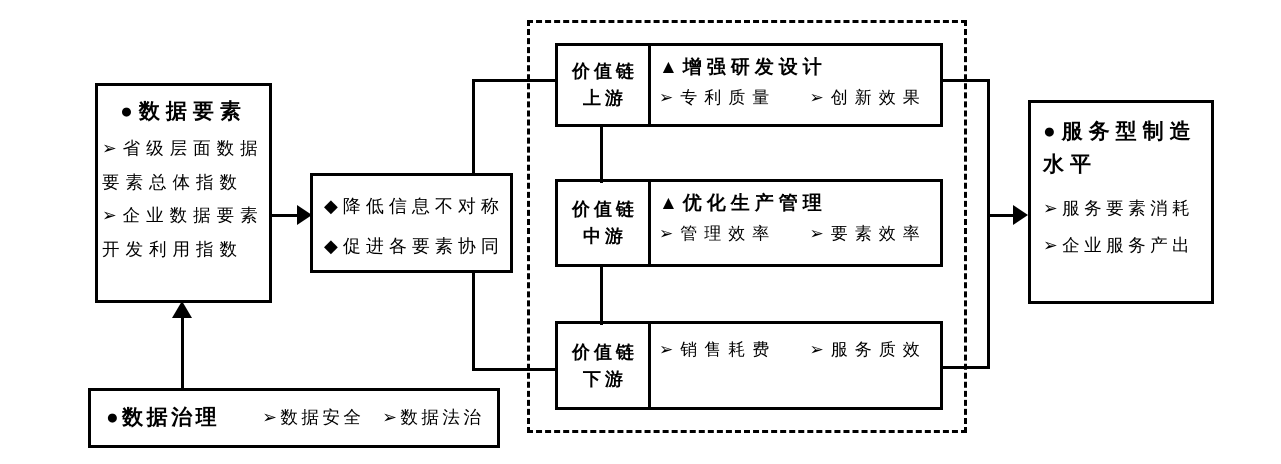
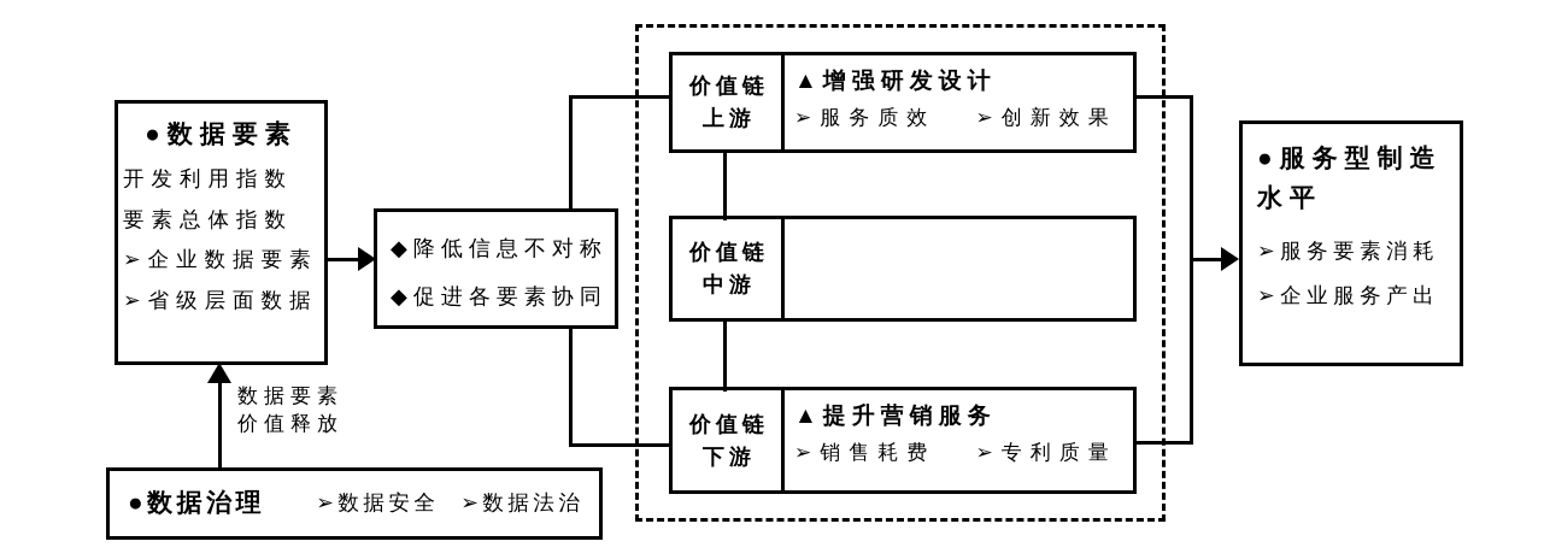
  ●数据要素
- ➢省级层面数据
+ 开发利用指数
  要素总体指数
  ➢企业数据要素
- 开发利用指数
+ ➢省级层面数据
  ◆降低信息不对称
  ◆促进各要素协同
  价值链
  上游
  ▲增强研发设计
- ➢专利质量 ➢创新效果
+ ➢服务质效 ➢创新效果
  价值链
  中游
- ▲优化生产管理
- ➢管理效率 ➢要素效率
  价值链
  下游
+ ▲提升营销服务
- ➢销售耗费 ➢服务质效
+ ➢销售耗费 ➢专利质量
  ●服务型制造
  水平
  ➢服务要素消耗
  ➢企业服务产出
+ 数据要素
+ 价值释放
  ●数据治理
  ➢数据安全 ➢数据法治
